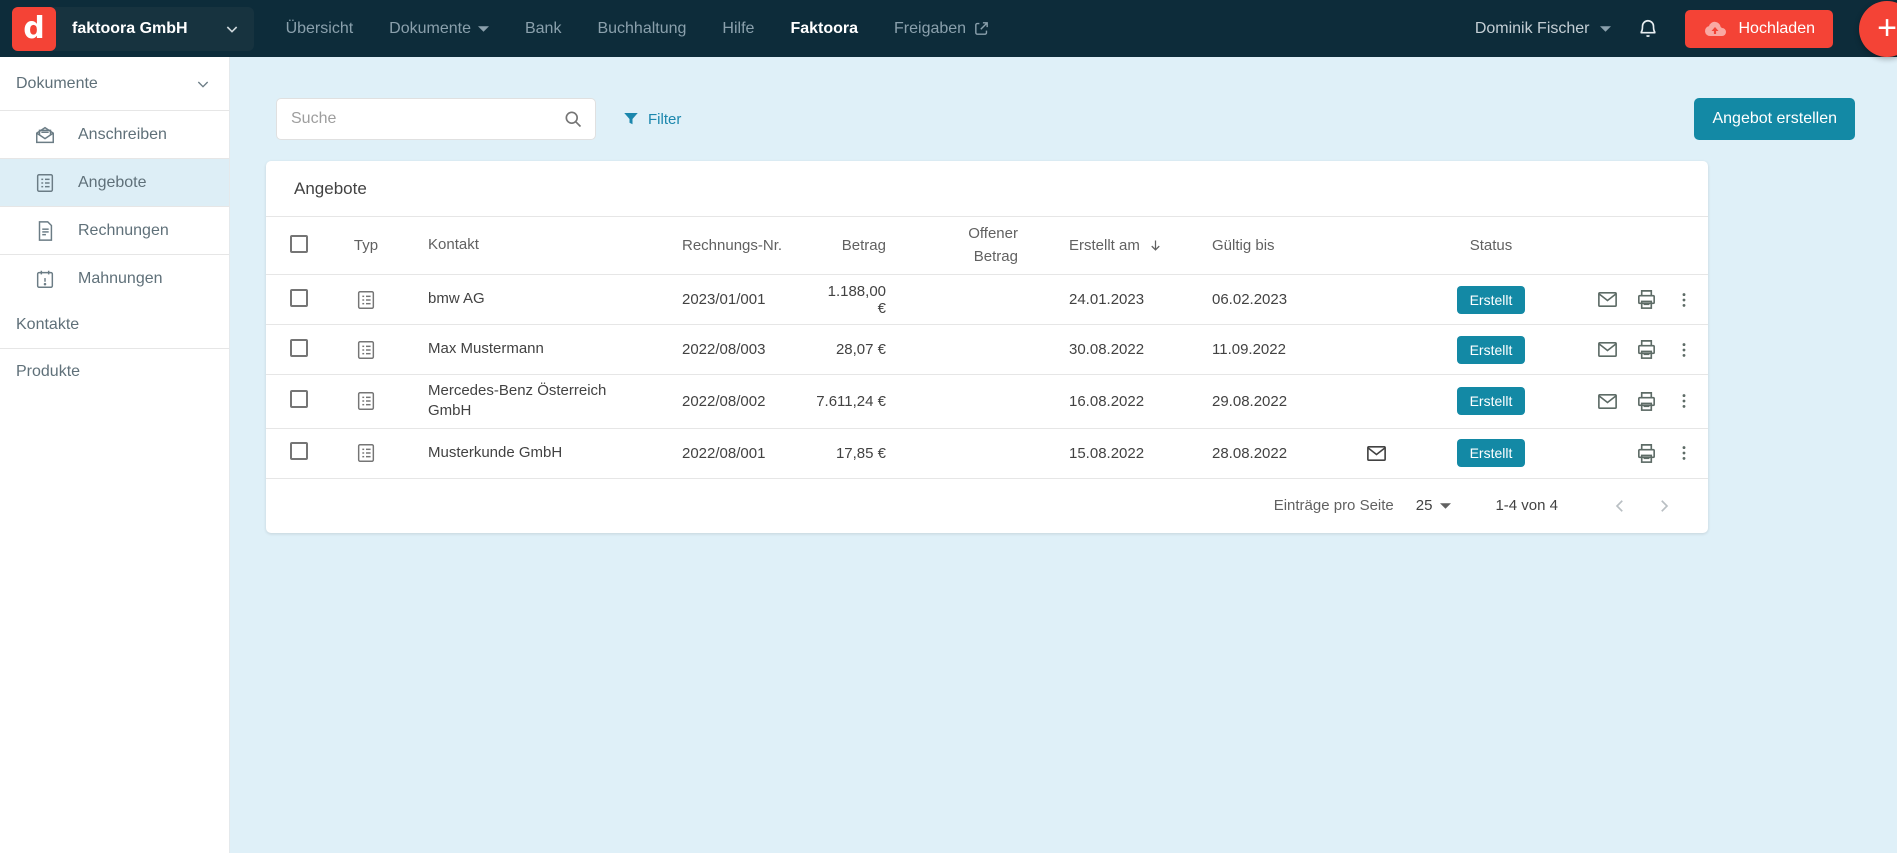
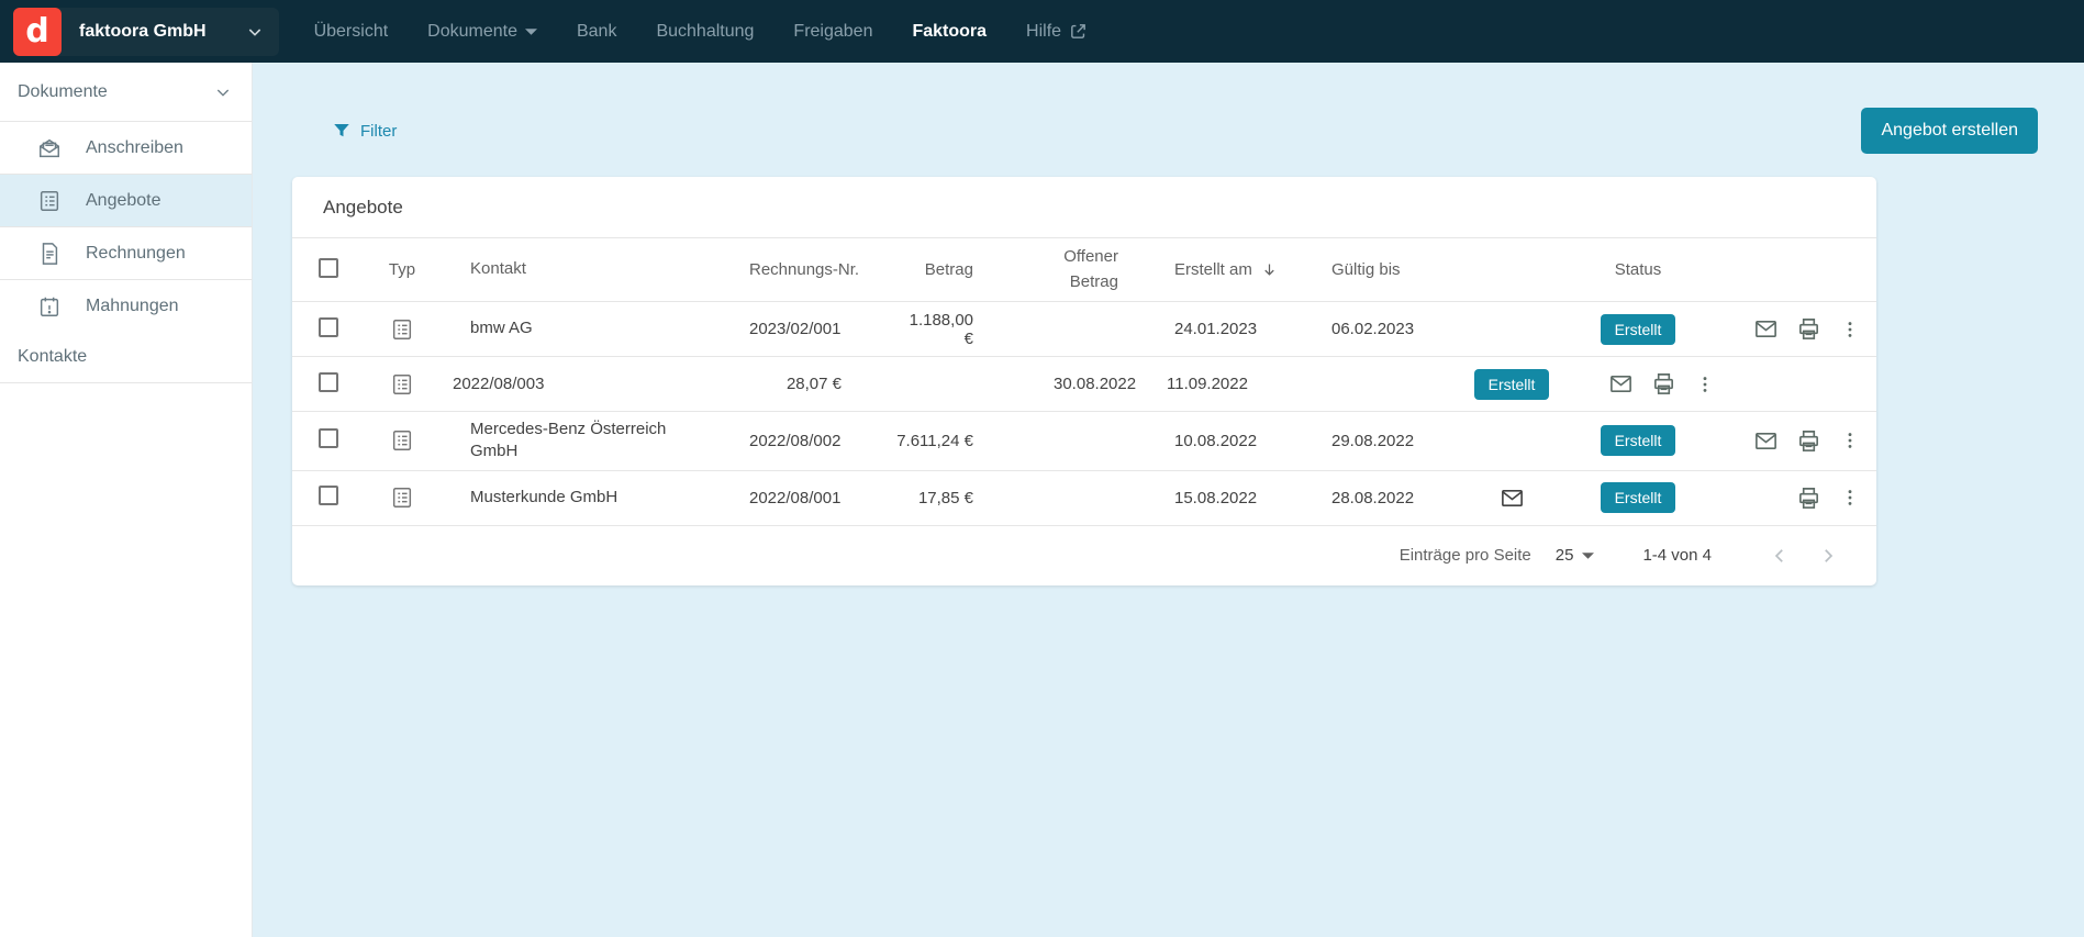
  d
  faktoora GmbH
  Übersicht
  Dokumente
  Bank
  Buchhaltung
- Hilfe
+ Freigaben
  Faktoora
- Freigaben
+ Hilfe
- Dominik Fischer
- Hochladen
- +
  Dokumente
  Anschreiben
  Angebote
  Rechnungen
  Mahnungen
  Kontakte
- Produkte
- Suche
  Filter
  Angebot erstellen
  Angebote
  Typ
  Kontakt
  Rechnungs-Nr.
  Betrag
  Offener Betrag
  Erstellt am
  Gültig bis
  Status
  bmw AG
- 2023/01/001
+ 2023/02/001
  1.188,00 €
  24.01.2023
  06.02.2023
  Erstellt
- Max Mustermann
  2022/08/003
  28,07 €
  30.08.2022
  11.09.2022
  Erstellt
  Mercedes-Benz Österreich GmbH
  2022/08/002
  7.611,24 €
- 16.08.2022
+ 10.08.2022
  29.08.2022
  Erstellt
  Musterkunde GmbH
  2022/08/001
  17,85 €
  15.08.2022
  28.08.2022
  Erstellt
  Einträge pro Seite
  25
  1-4 von 4
